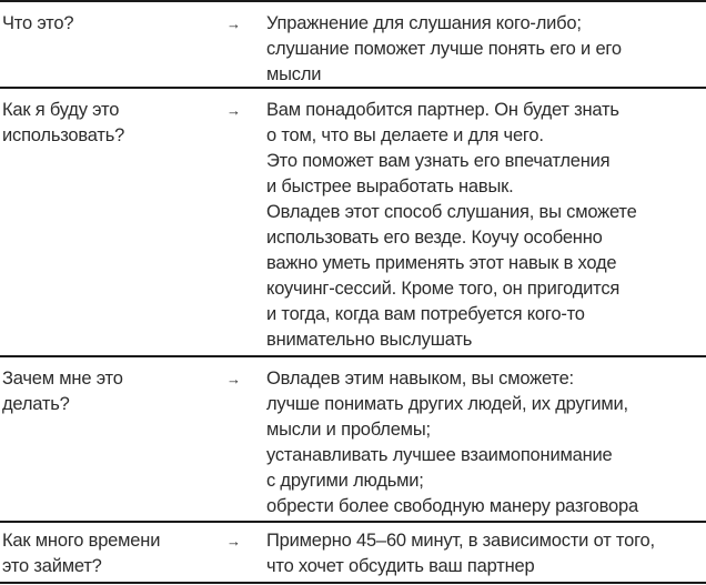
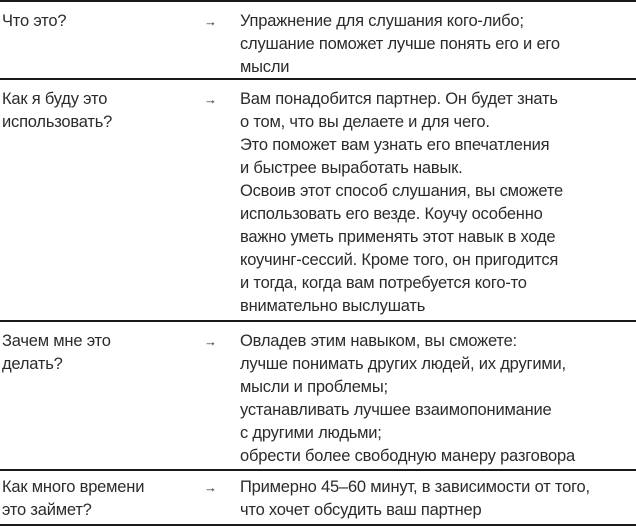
  Что это?
  →
  Упражнение для слушания кого-либо;
  слушание поможет лучше понять его и его
  мысли
  Как я буду это
  использовать?
  →
  Вам понадобится партнер. Он будет знать
  о том, что вы делаете и для чего.
  Это поможет вам узнать его впечатления
  и быстрее выработать навык.
- Овладев этот способ слушания, вы сможете
+ Освоив этот способ слушания, вы сможете
  использовать его везде. Коучу особенно
  важно уметь применять этот навык в ходе
  коучинг-сессий. Кроме того, он пригодится
  и тогда, когда вам потребуется кого-то
  внимательно выслушать
  Зачем мне это
  делать?
  →
  Овладев этим навыком, вы сможете:
  лучше понимать других людей, их другими,
  мысли и проблемы;
  устанавливать лучшее взаимопонимание
  с другими людьми;
  обрести более свободную манеру разговора
  Как много времени
  это займет?
  →
  Примерно 45–60 минут, в зависимости от того,
  что хочет обсудить ваш партнер
